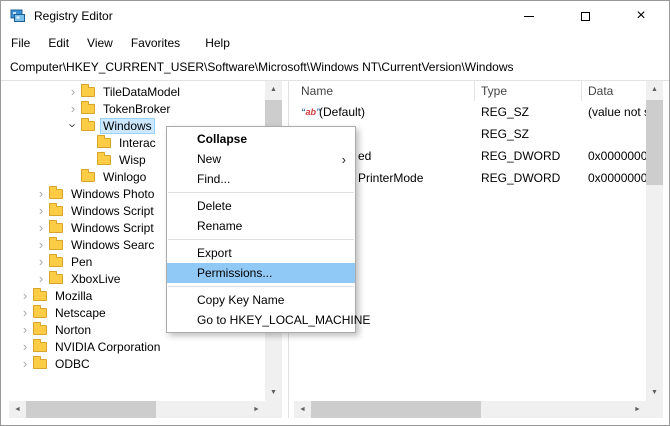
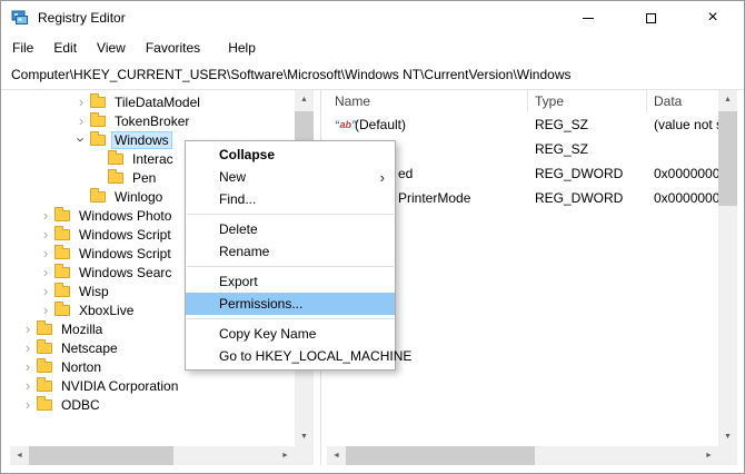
  Registry Editor
  ×
  File
  Edit
  View
  Favorites
  Help
  Computer\HKEY_CURRENT_USER\Software\Microsoft\Windows NT\CurrentVersion\Windows
  ›
  TileDataModel
  ›
  TokenBroker
  Windows
  Interac
- Wisp
+ Pen
  Winlogo
  ›
  Windows Photo
  ›
  Windows Script
  ›
  Windows Script
  ›
  Windows Searc
  ›
- Pen
+ Wisp
  ›
  XboxLive
  ›
  Mozilla
  ›
  Netscape
  ›
  Norton
  ›
  NVIDIA Corporation
  ›
  ODBC
  Name
  Type
  Data
  ab
  (Default)
  REG_SZ
  REG_SZ
  ed
  REG_DWORD
  0x0000000
  PrinterMode
  REG_DWORD
  0x0000000
  Collapse
  New
  ›
  Find...
  Delete
  Rename
  Export
  Permissions...
  Copy Key Name
  Go to HKEY_LOCAL_MACHINE
